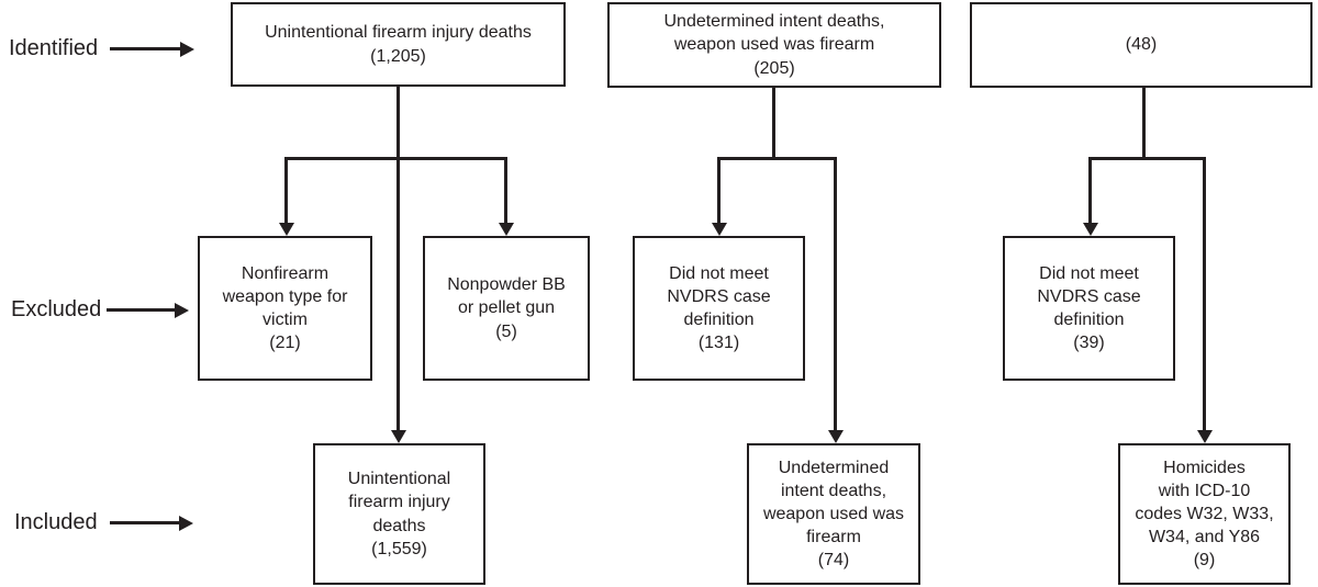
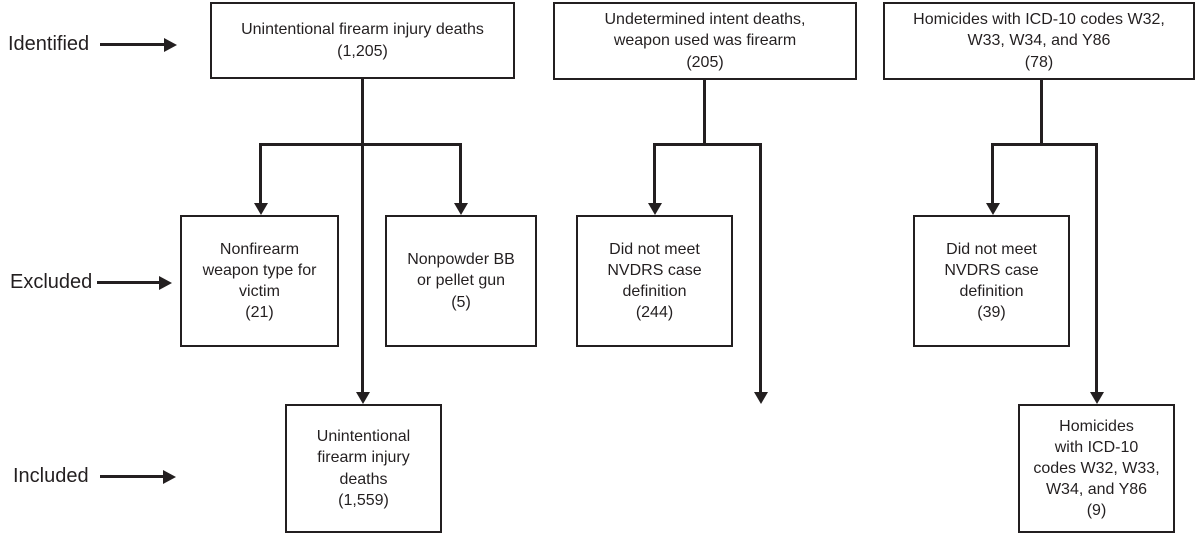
  Identified
  Excluded
  Included
  Unintentional firearm injury deaths
  (1,205)
  Undetermined intent deaths,
  weapon used was firearm
  (205)
+ Homicides with ICD-10 codes W32,
+ W33, W34, and Y86
- (48)
+ (78)
  Nonfirearm
  weapon type for
  victim
  (21)
  Nonpowder BB
  or pellet gun
  (5)
  Did not meet
  NVDRS case
  definition
- (131)
+ (244)
  Did not meet
  NVDRS case
  definition
  (39)
  Unintentional
  firearm injury
  deaths
  (1,559)
- Undetermined
- intent deaths,
- weapon used was
- firearm
- (74)
  Homicides
  with ICD-10
  codes W32, W33,
  W34, and Y86
  (9)
